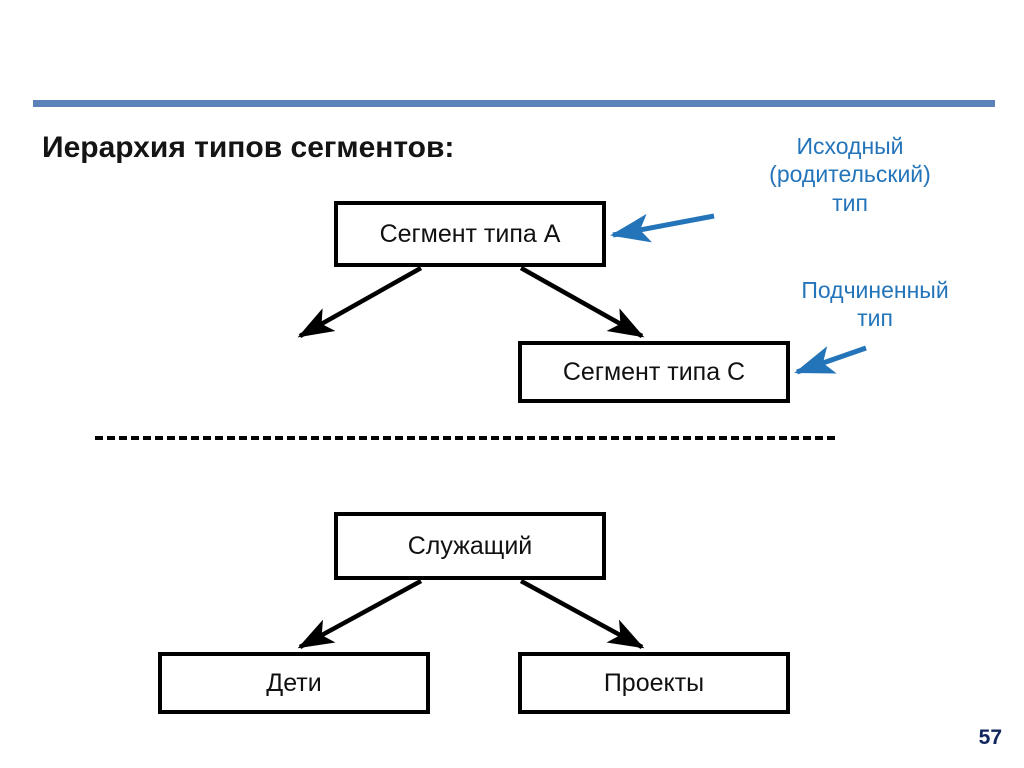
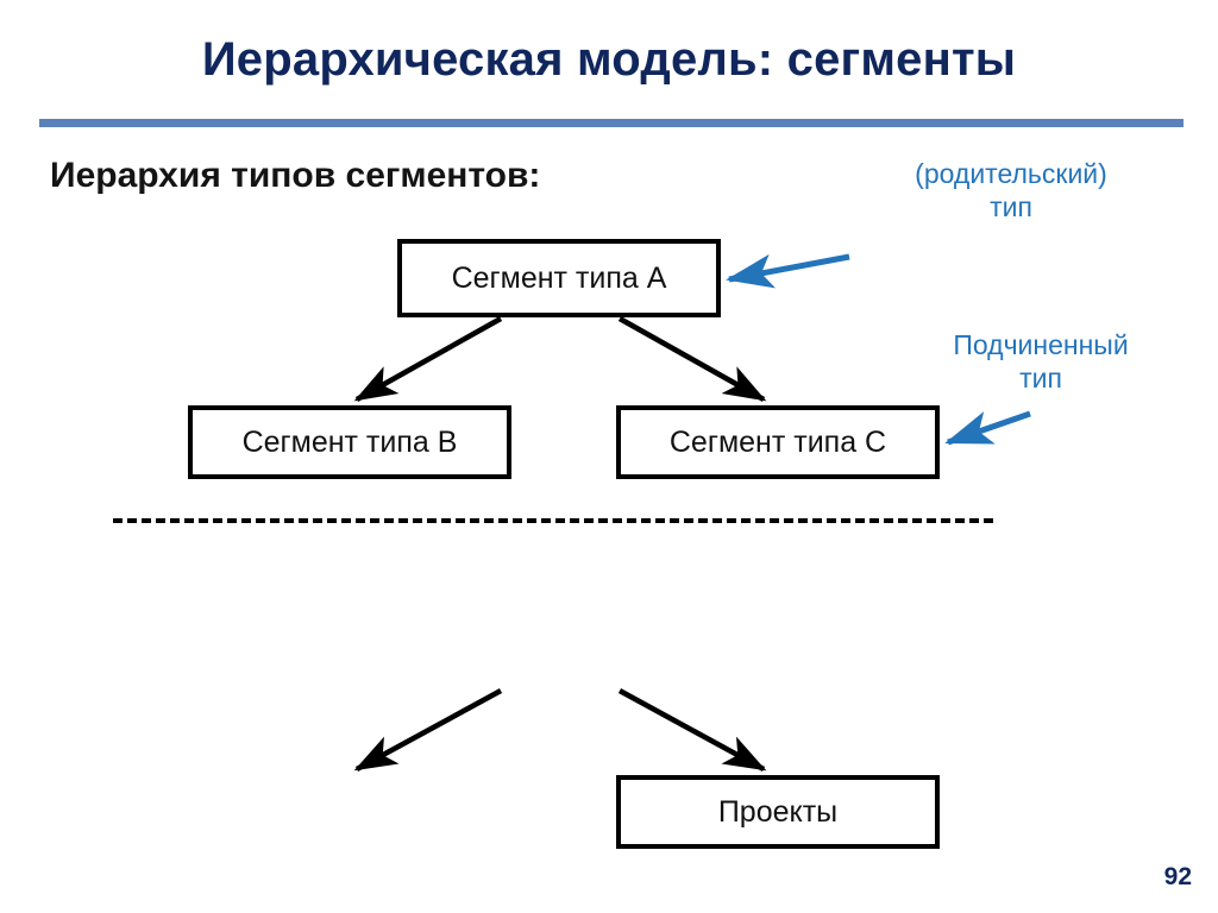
+ Иерархическая модель: сегменты
  Иерархия типов сегментов:
- Исходный
  (родительский)
  тип
  Подчиненный
  тип
  Сегмент типа A
+ Сегмент типа B
  Сегмент типа C
- Служащий
- Дети
  Проекты
- 57
+ 92
